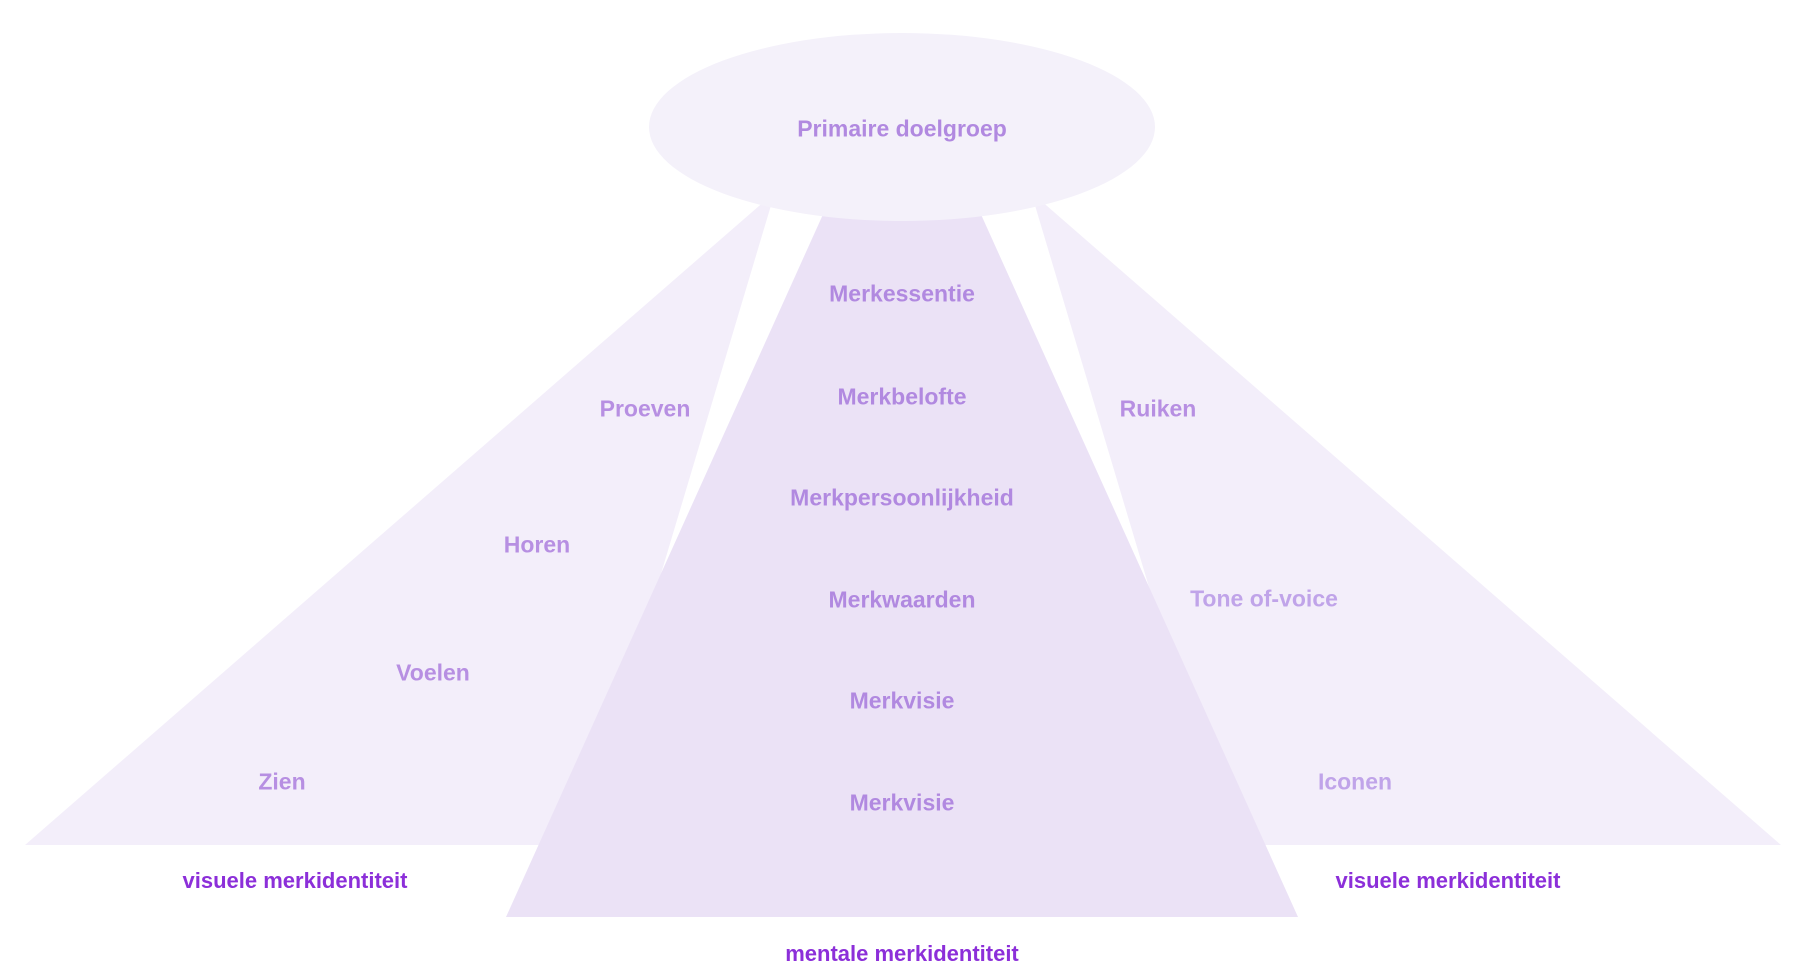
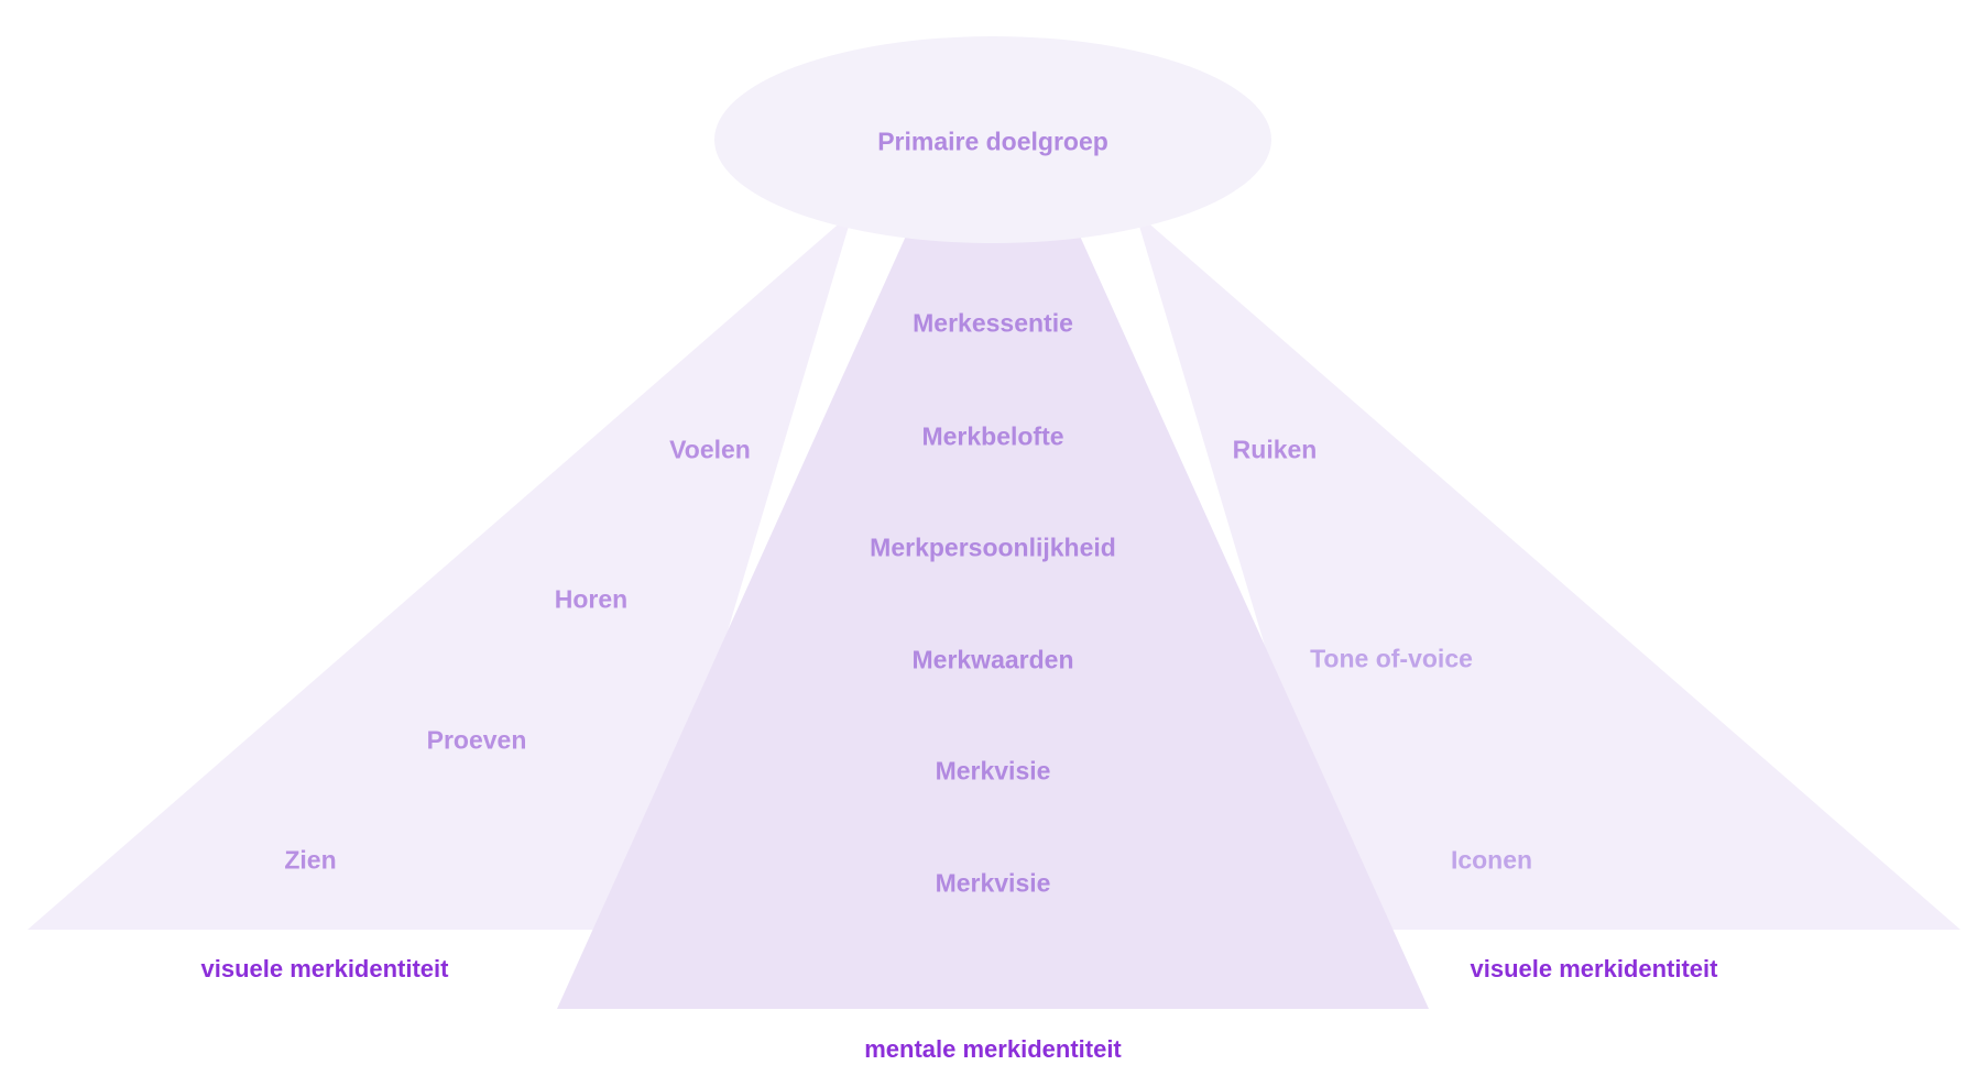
  Primaire doelgroep
  Merkessentie
  Merkbelofte
  Merkpersoonlijkheid
  Merkwaarden
  Merkvisie
  Merkvisie
- Proeven
+ Voelen
  Horen
- Voelen
+ Proeven
  Zien
  Ruiken
  Tone of-voice
  Iconen
  visuele merkidentiteit
  mentale merkidentiteit
  visuele merkidentiteit
